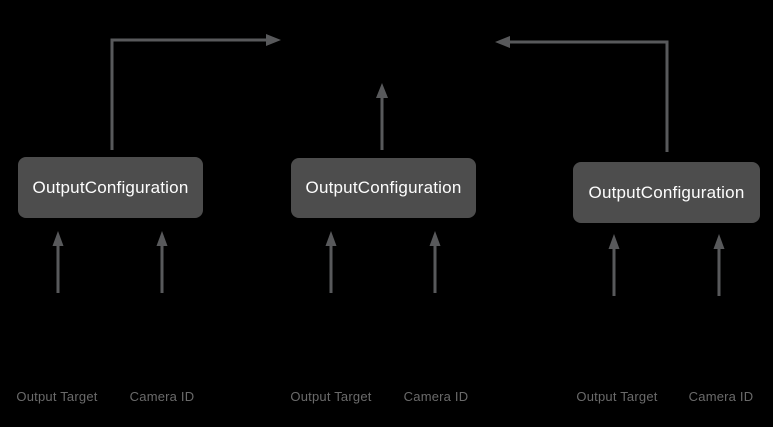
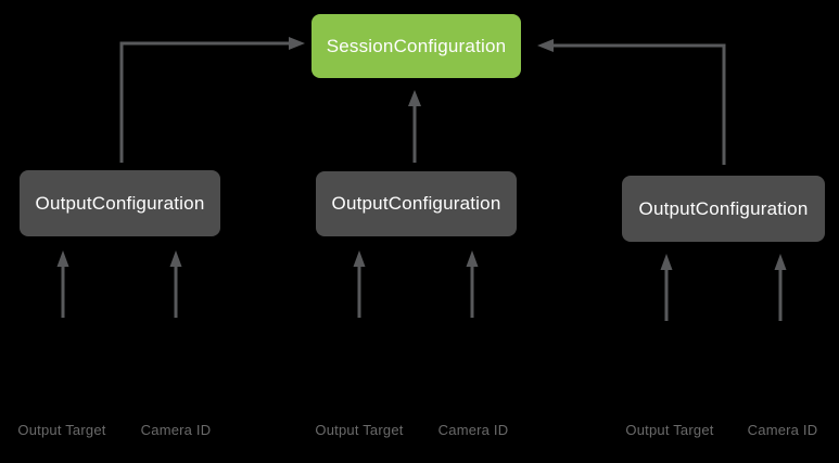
+ SessionConfiguration
  OutputConfiguration
  OutputConfiguration
  OutputConfiguration
  Output Target
  Camera ID
  Output Target
  Camera ID
  Output Target
  Camera ID
